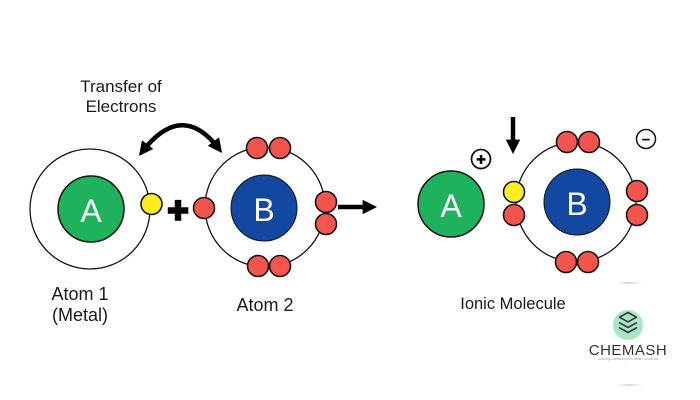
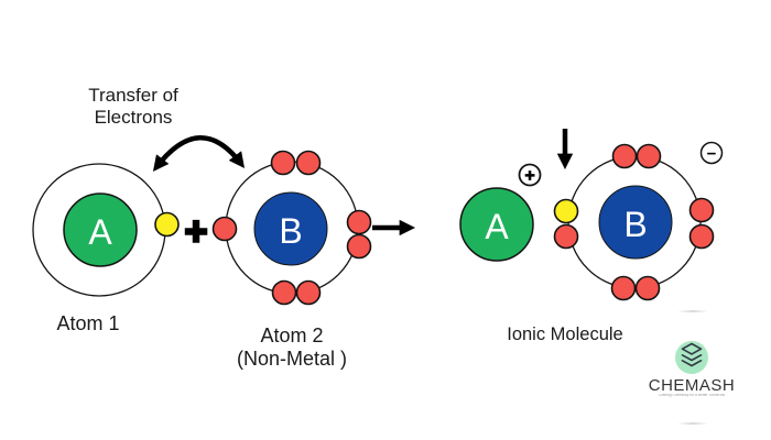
  Transfer of
  Electrons
  A
  +
  B
  A
  +
  B
  −
  Atom 1
- (Metal)
  Atom 2
+ (Non-Metal )
  Ionic Molecule
  CHEMASH
